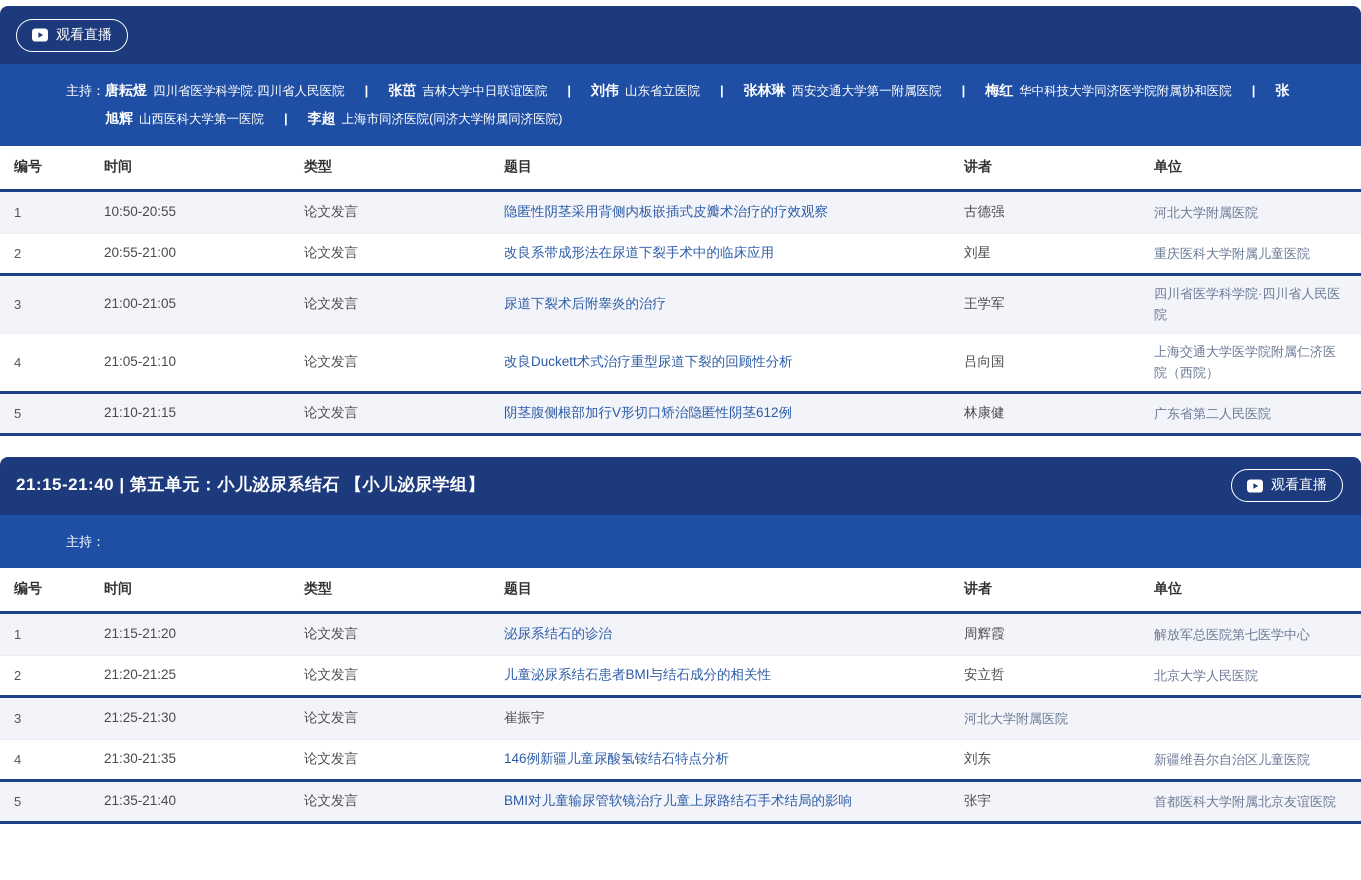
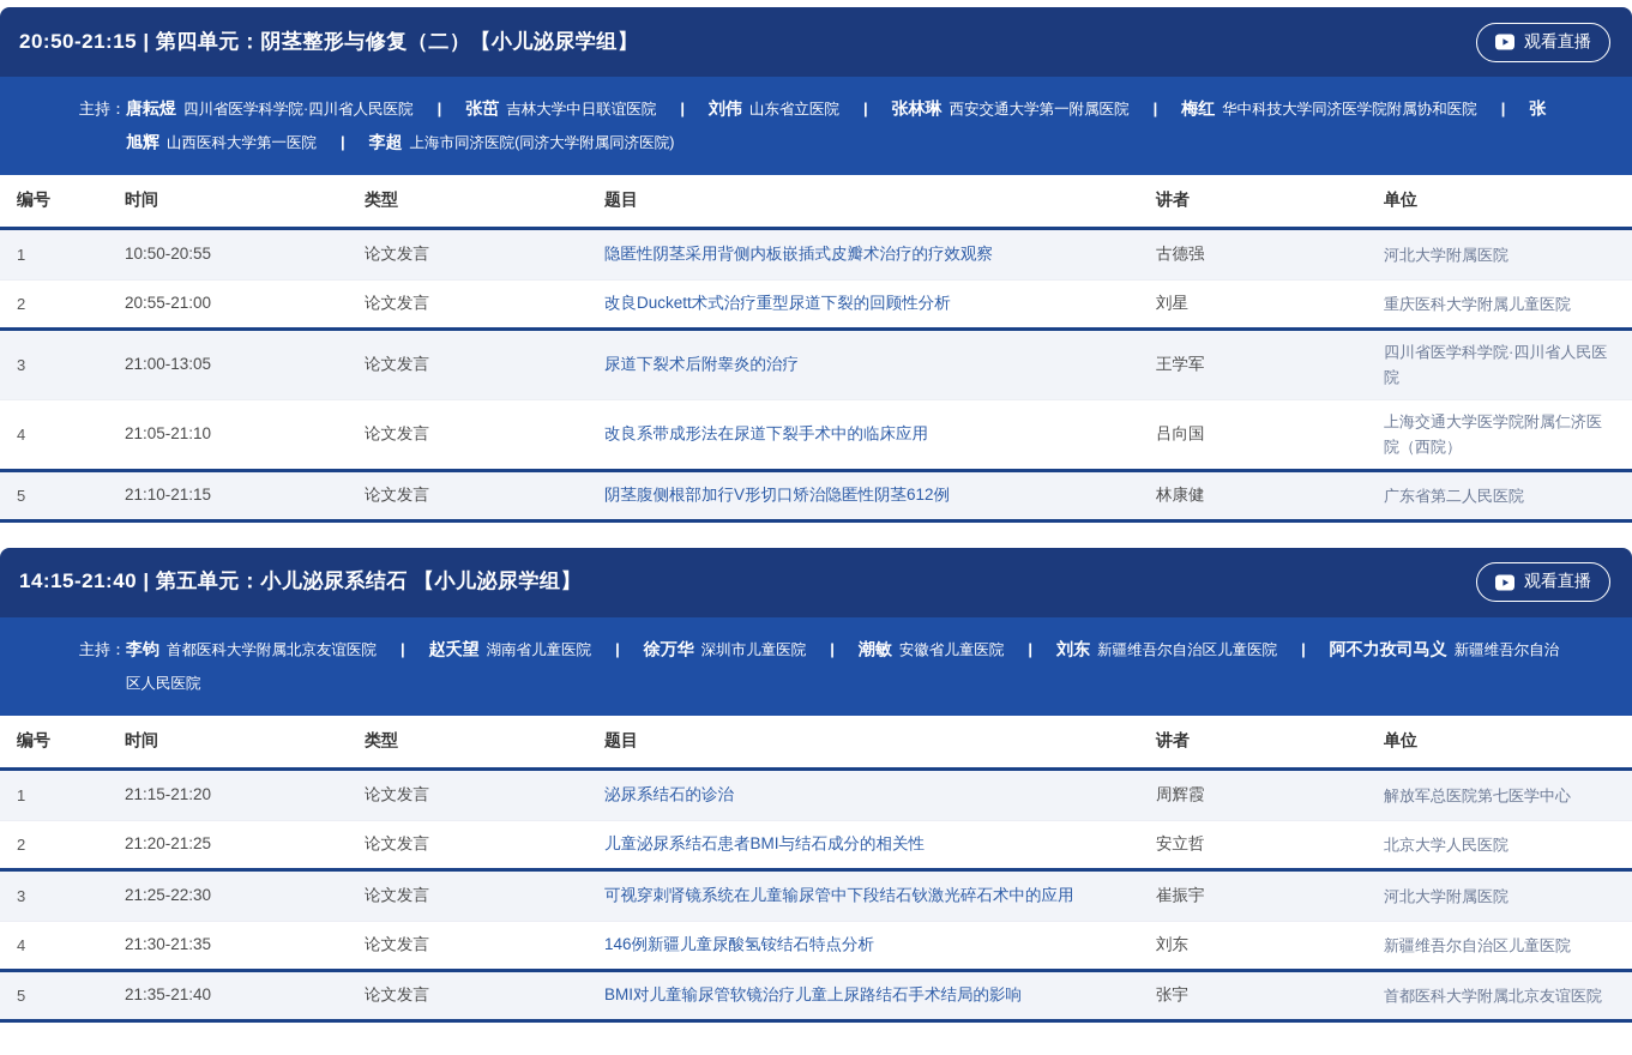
+ 20:50-21:15 | 第四单元：阴茎整形与修复（二）【小儿泌尿学组】
  观看直播
  主持：
  唐耘煜 四川省医学科学院·四川省人民医院 | 张茁 吉林大学中日联谊医院 | 刘伟 山东省立医院 | 张林琳 西安交通大学第一附属医院 | 梅红 华中科技大学同济医学院附属协和医院 | 张旭辉 山西医科大学第一医院 | 李超 上海市同济医院(同济大学附属同济医院)
  编号
  时间
  类型
  题目
  讲者
  单位
  1
  10:50-20:55
  论文发言
  隐匿性阴茎采用背侧内板嵌插式皮瓣术治疗的疗效观察
  古德强
  河北大学附属医院
  2
  20:55-21:00
  论文发言
- 改良系带成形法在尿道下裂手术中的临床应用
+ 改良Duckett术式治疗重型尿道下裂的回顾性分析
  刘星
  重庆医科大学附属儿童医院
  3
- 21:00-21:05
+ 21:00-13:05
  论文发言
  尿道下裂术后附睾炎的治疗
  王学军
  四川省医学科学院·四川省人民医院
  4
  21:05-21:10
  论文发言
- 改良Duckett术式治疗重型尿道下裂的回顾性分析
+ 改良系带成形法在尿道下裂手术中的临床应用
  吕向国
  上海交通大学医学院附属仁济医院（西院）
  5
  21:10-21:15
  论文发言
  阴茎腹侧根部加行V形切口矫治隐匿性阴茎612例
  林康健
  广东省第二人民医院
- 21:15-21:40 | 第五单元：小儿泌尿系结石 【小儿泌尿学组】
+ 14:15-21:40 | 第五单元：小儿泌尿系结石 【小儿泌尿学组】
  观看直播
  主持：
+ 李钧 首都医科大学附属北京友谊医院 | 赵夭望 湖南省儿童医院 | 徐万华 深圳市儿童医院 | 潮敏 安徽省儿童医院 | 刘东 新疆维吾尔自治区儿童医院 | 阿不力孜司马义 新疆维吾尔自治区人民医院
  编号
  时间
  类型
  题目
  讲者
  单位
  1
  21:15-21:20
  论文发言
  泌尿系结石的诊治
  周辉霞
  解放军总医院第七医学中心
  2
  21:20-21:25
  论文发言
  儿童泌尿系结石患者BMI与结石成分的相关性
  安立哲
  北京大学人民医院
  3
- 21:25-21:30
+ 21:25-22:30
  论文发言
+ 可视穿刺肾镜系统在儿童输尿管中下段结石钬激光碎石术中的应用
  崔振宇
  河北大学附属医院
  4
  21:30-21:35
  论文发言
  146例新疆儿童尿酸氢铵结石特点分析
  刘东
  新疆维吾尔自治区儿童医院
  5
  21:35-21:40
  论文发言
  BMI对儿童输尿管软镜治疗儿童上尿路结石手术结局的影响
  张宇
  首都医科大学附属北京友谊医院
